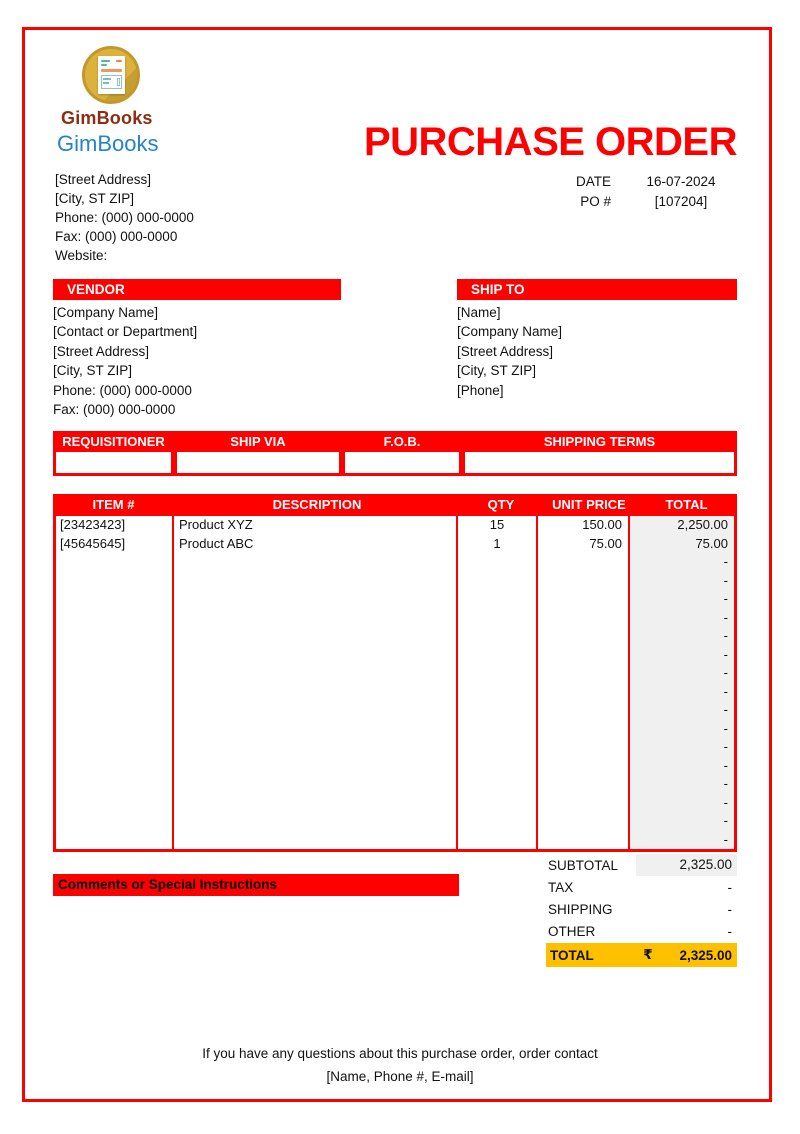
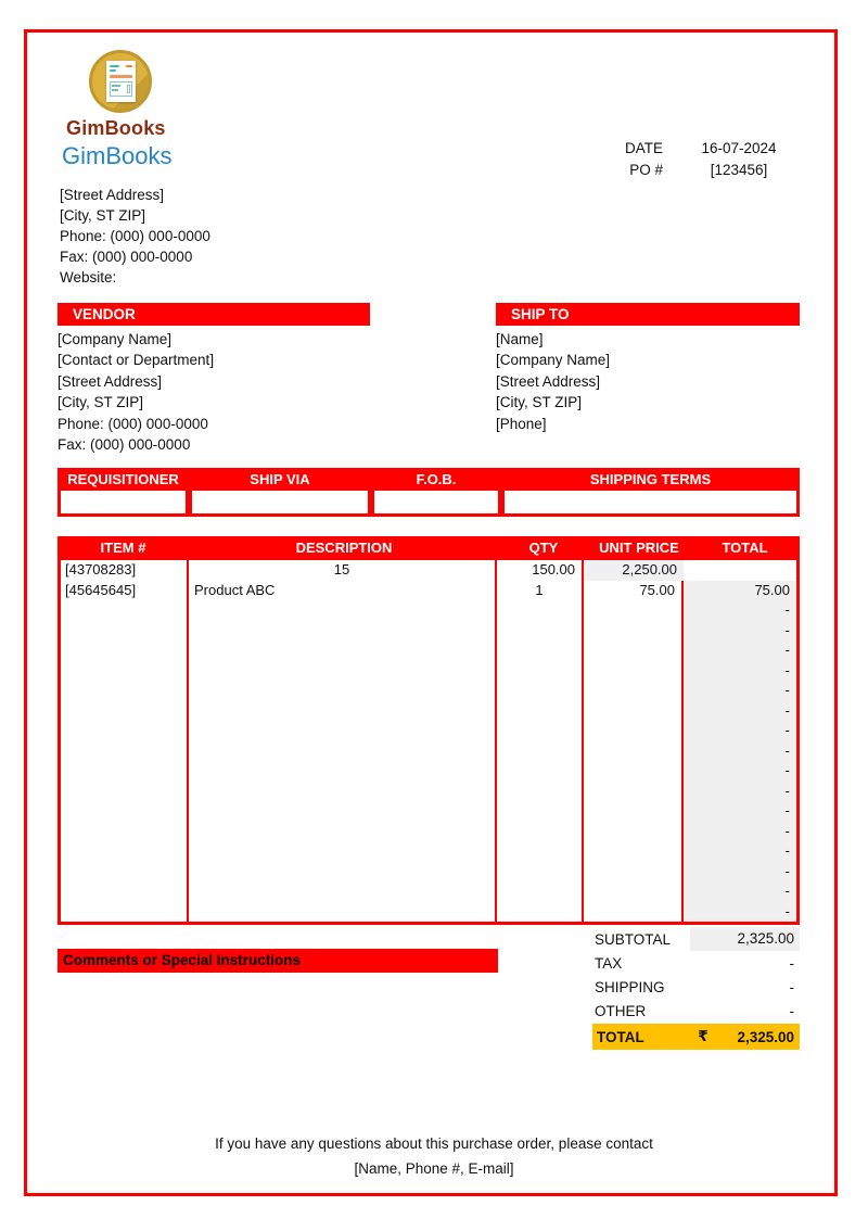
  GimBooks
  GimBooks
  [Street Address]
  [City, ST ZIP]
  Phone: (000) 000-0000
  Fax: (000) 000-0000
  Website:
- PURCHASE ORDER
  DATE
  16-07-2024
  PO #
- [107204]
+ [123456]
  VENDOR
  [Company Name]
  [Contact or Department]
  [Street Address]
  [City, ST ZIP]
  Phone: (000) 000-0000
  Fax: (000) 000-0000
  SHIP TO
  [Name]
  [Company Name]
  [Street Address]
  [City, ST ZIP]
  [Phone]
  REQUISITIONER
  SHIP VIA
  F.O.B.
  SHIPPING TERMS
  ITEM #
  DESCRIPTION
  QTY
  UNIT PRICE
  TOTAL
- [23423423]
+ [43708283]
- Product XYZ
  15
  150.00
  2,250.00
  [45645645]
  Product ABC
  1
  75.00
  75.00
  -
  -
  -
  -
  -
  -
  -
  -
  -
  -
  -
  -
  -
  -
  -
  -
  Comments or Special Instructions
  SUBTOTAL
  2,325.00
  TAX
  -
  SHIPPING
  -
  OTHER
  -
  TOTAL
  ₹
  2,325.00
- If you have any questions about this purchase order, order contact
+ If you have any questions about this purchase order, please contact
  [Name, Phone #, E-mail]
